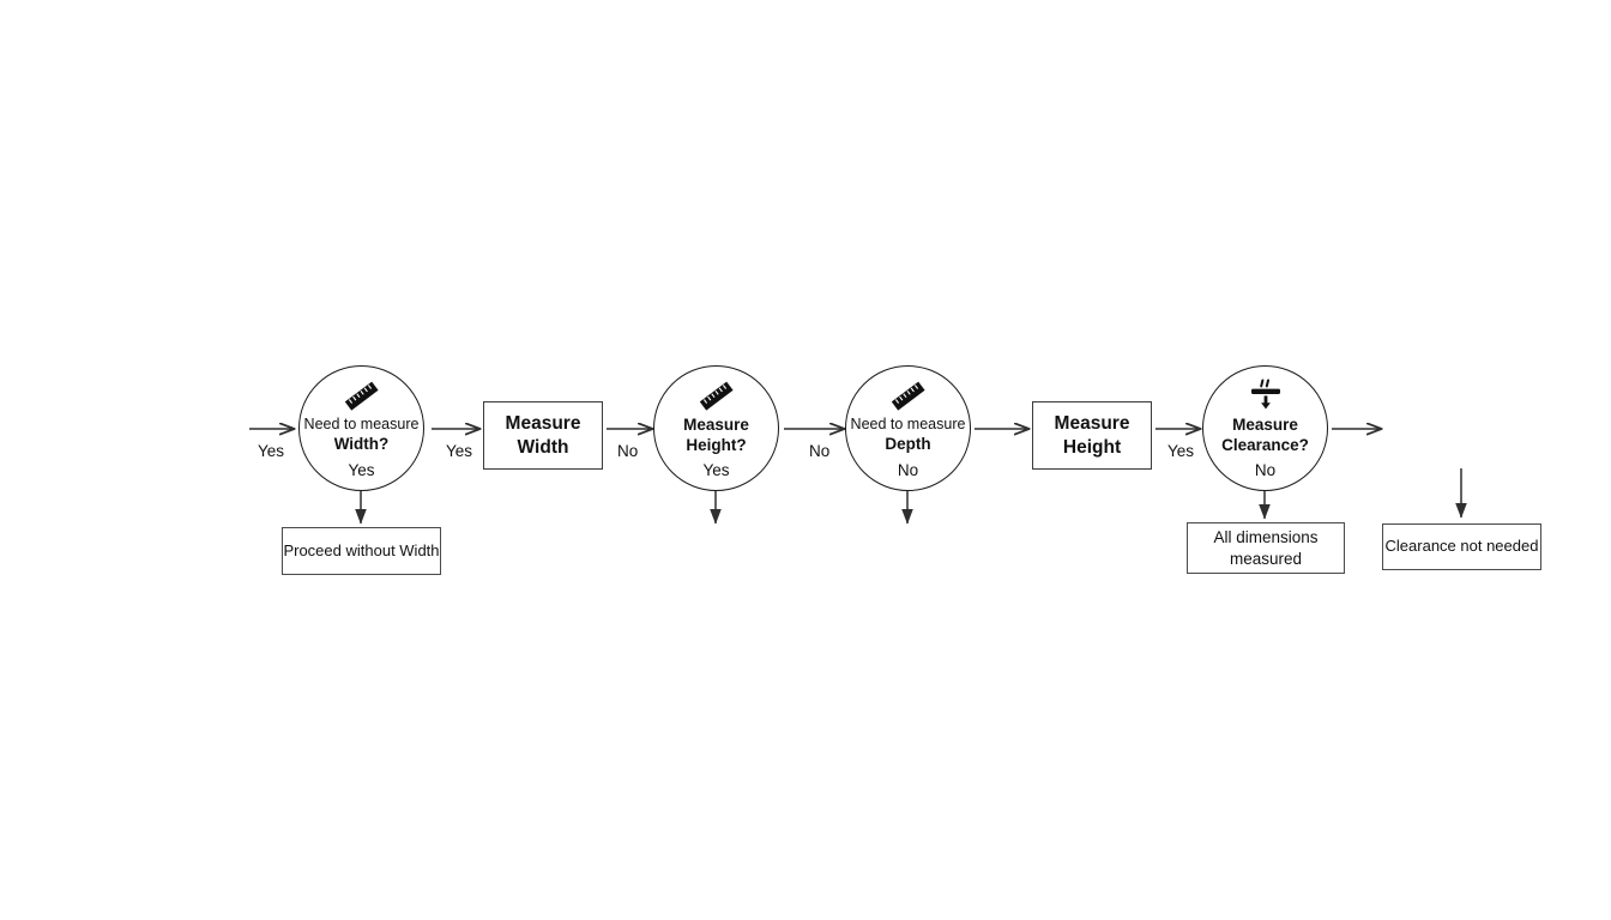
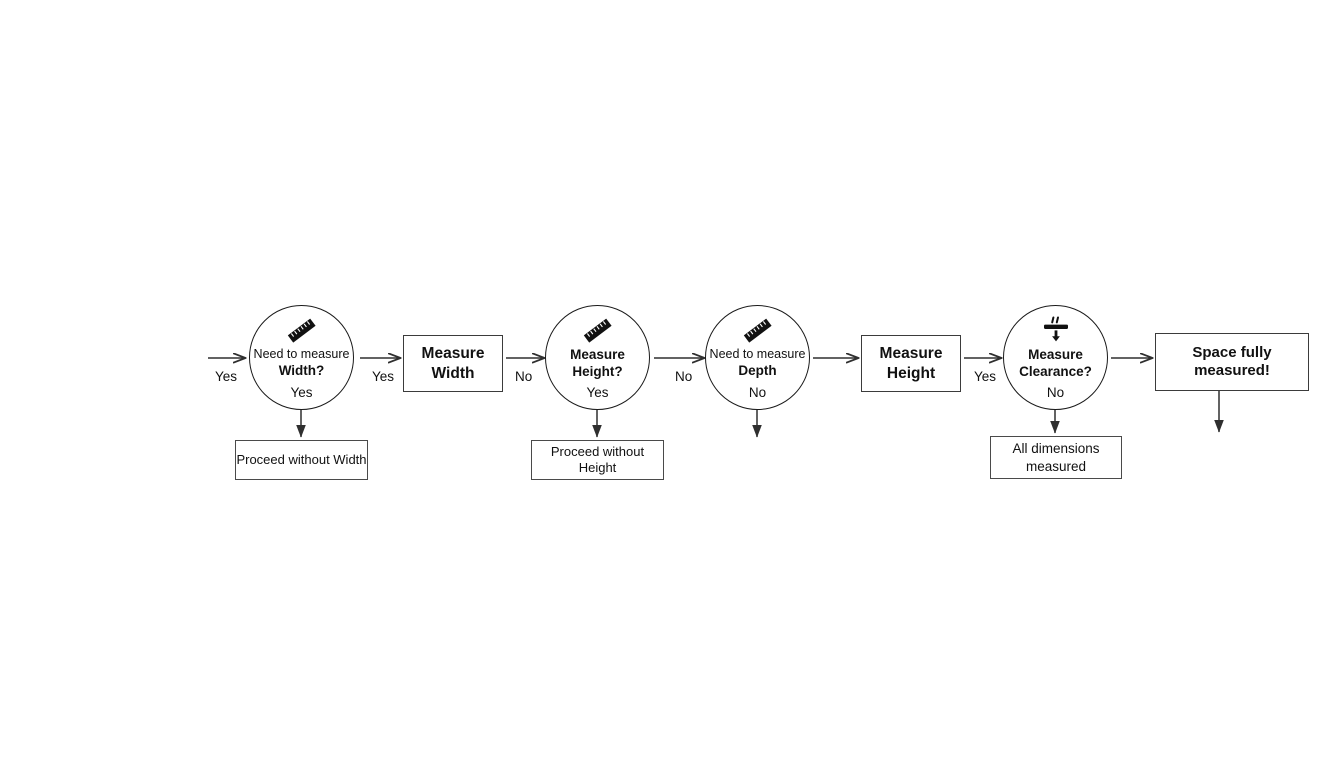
  Need to measure
  Width?
  Yes
  Measure
  Width
  Measure
  Height?
  Yes
  Need to measure
  Depth
  No
  Measure
  Height
  Measure
  Clearance?
  No
+ Space fully measured!
  Proceed without Width
+ Proceed without Height
  All dimensions
  measured
- Clearance not needed
  Yes
  Yes
  No
  No
  Yes
